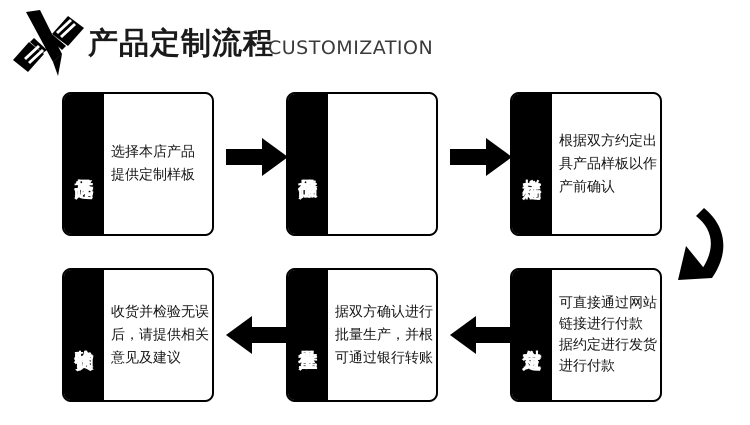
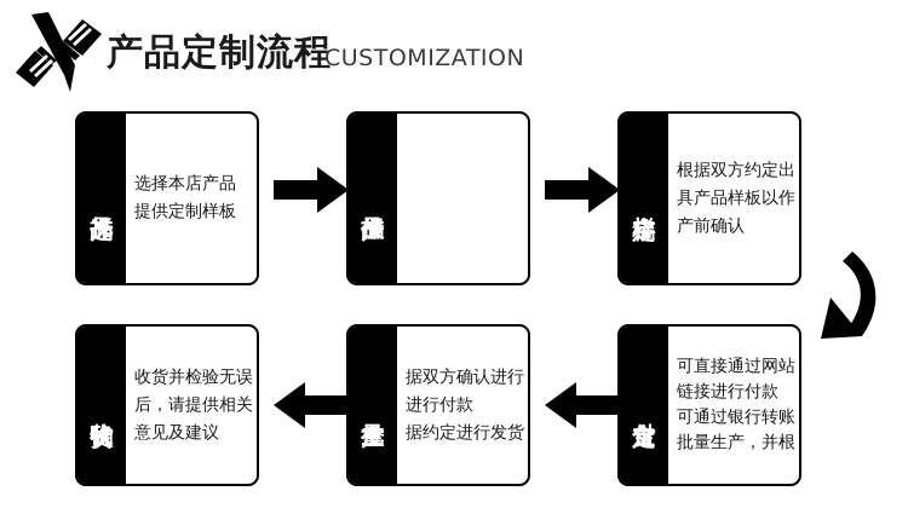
  产品定制流程
  CUSTOMIZATION
  选择本店产品
  提供定制样板
  根据双方约定出
  具产品样板以作
  产前确认
  可直接通过网站
  链接进行付款
- 据约定进行发货
+ 可通过银行转账
- 进行付款
+ 批量生产，并根
  据双方确认进行
- 批量生产，并根
+ 进行付款
- 可通过银行转账
+ 据约定进行发货
  收货并检验无误
  后，请提供相关
  意见及建议
